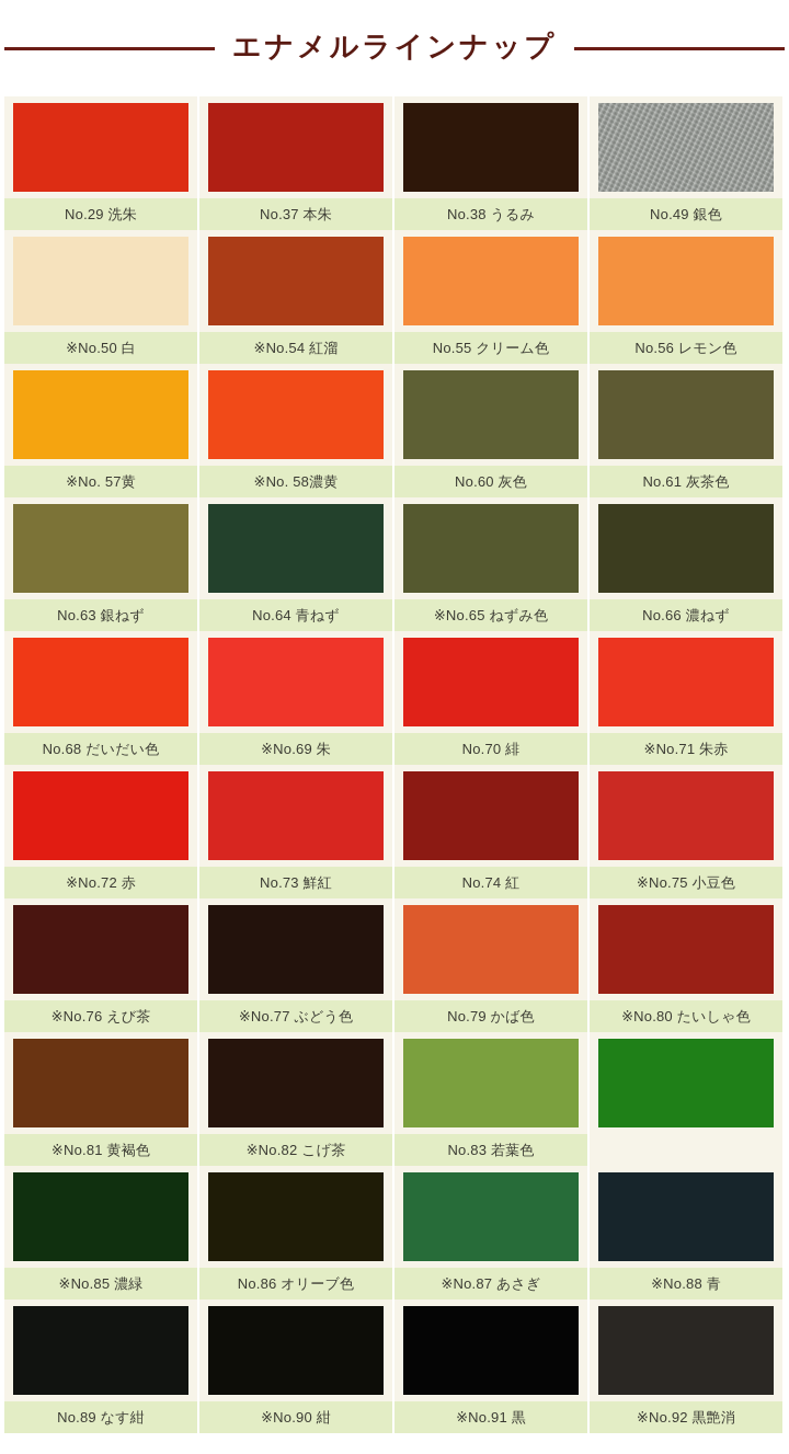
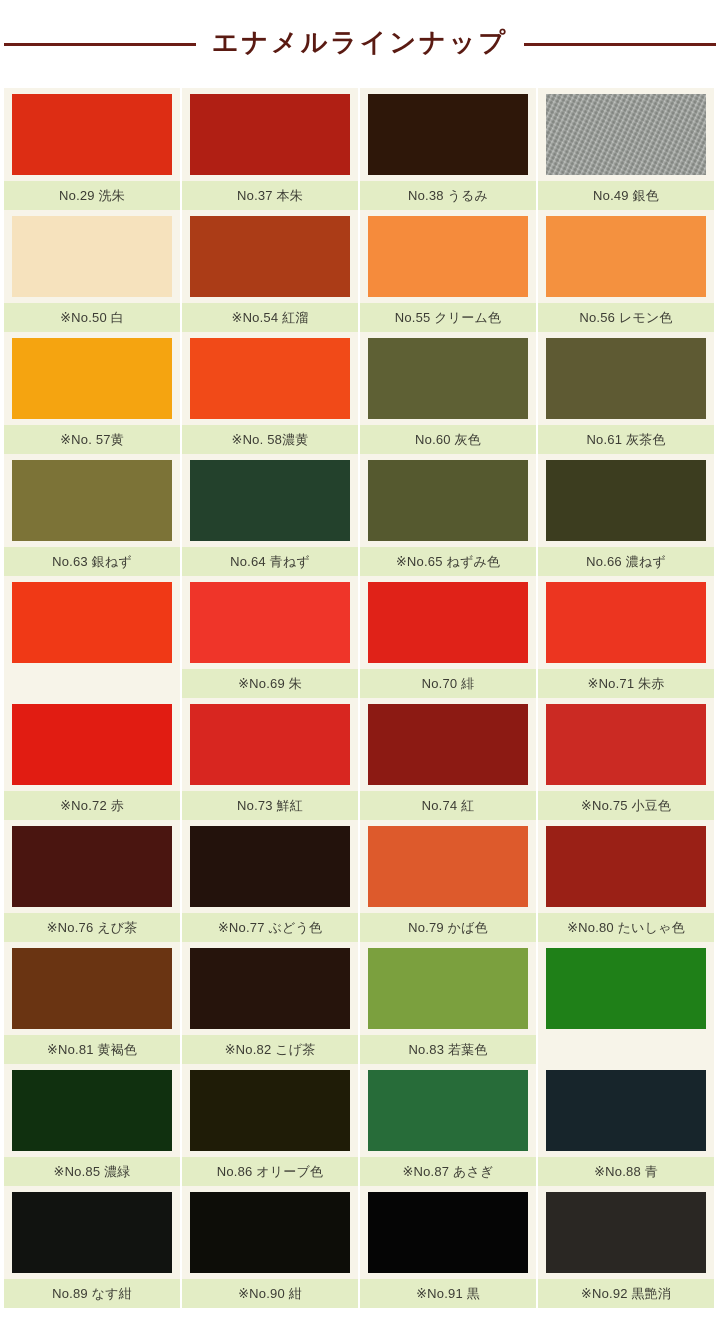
  エナメルラインナップ
  No.29 洗朱
  No.37 本朱
  No.38 うるみ
  No.49 銀色
  ※No.50 白
  ※No.54 紅溜
  No.55 クリーム色
  No.56 レモン色
  ※No. 57黄
  ※No. 58濃黄
  No.60 灰色
  No.61 灰茶色
  No.63 銀ねず
  No.64 青ねず
  ※No.65 ねずみ色
  No.66 濃ねず
- No.68 だいだい色
  ※No.69 朱
  No.70 緋
  ※No.71 朱赤
  ※No.72 赤
  No.73 鮮紅
  No.74 紅
  ※No.75 小豆色
  ※No.76 えび茶
  ※No.77 ぶどう色
  No.79 かば色
  ※No.80 たいしゃ色
  ※No.81 黄褐色
  ※No.82 こげ茶
  No.83 若葉色
  ※No.85 濃緑
  No.86 オリーブ色
  ※No.87 あさぎ
  ※No.88 青
  No.89 なす紺
  ※No.90 紺
  ※No.91 黒
  ※No.92 黒艶消
